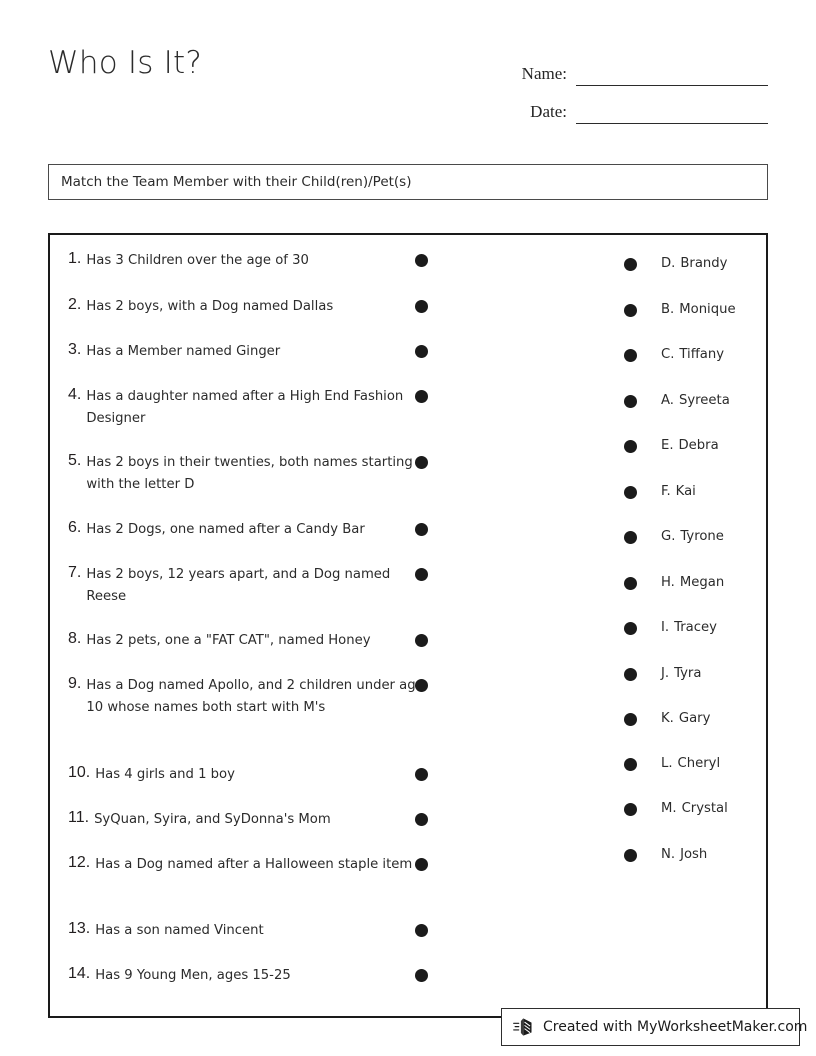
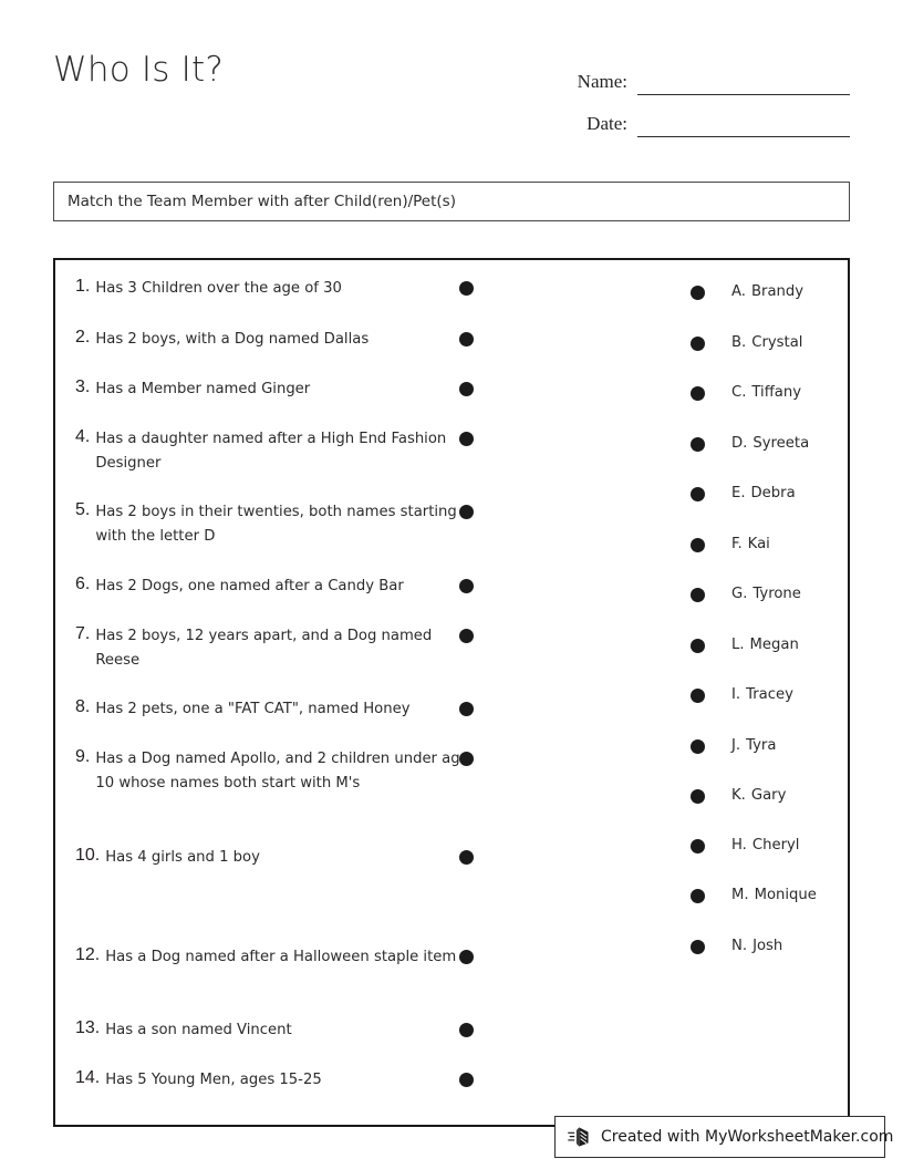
  Who Is It?
  Name:
  Date:
- Match the Team Member with their Child(ren)/Pet(s)
+ Match the Team Member with after Child(ren)/Pet(s)
  1.
  Has 3 Children over the age of 30
  2.
  Has 2 boys, with a Dog named Dallas
  3.
  Has a Member named Ginger
  4.
  Has a daughter named after a High End Fashion Designer
  5.
  Has 2 boys in their twenties, both names starting with the letter D
  6.
  Has 2 Dogs, one named after a Candy Bar
  7.
  Has 2 boys, 12 years apart, and a Dog named Reese
  8.
  Has 2 pets, one a "FAT CAT", named Honey
  9.
  Has a Dog named Apollo, and 2 children under ag 10 whose names both start with M's
  10.
  Has 4 girls and 1 boy
- 11.
- SyQuan, Syira, and SyDonna's Mom
  12.
  Has a Dog named after a Halloween staple item
  13.
  Has a son named Vincent
  14.
- Has 9 Young Men, ages 15-25
+ Has 5 Young Men, ages 15-25
- D.
+ A.
  Brandy
  B.
- Monique
+ Crystal
  C.
  Tiffany
- A.
+ D.
  Syreeta
  E.
  Debra
  F.
  Kai
  G.
  Tyrone
- H.
+ L.
  Megan
  I.
  Tracey
  J.
  Tyra
  K.
  Gary
- L.
+ H.
  Cheryl
  M.
- Crystal
+ Monique
  N.
  Josh
  Created with MyWorksheetMaker.com
